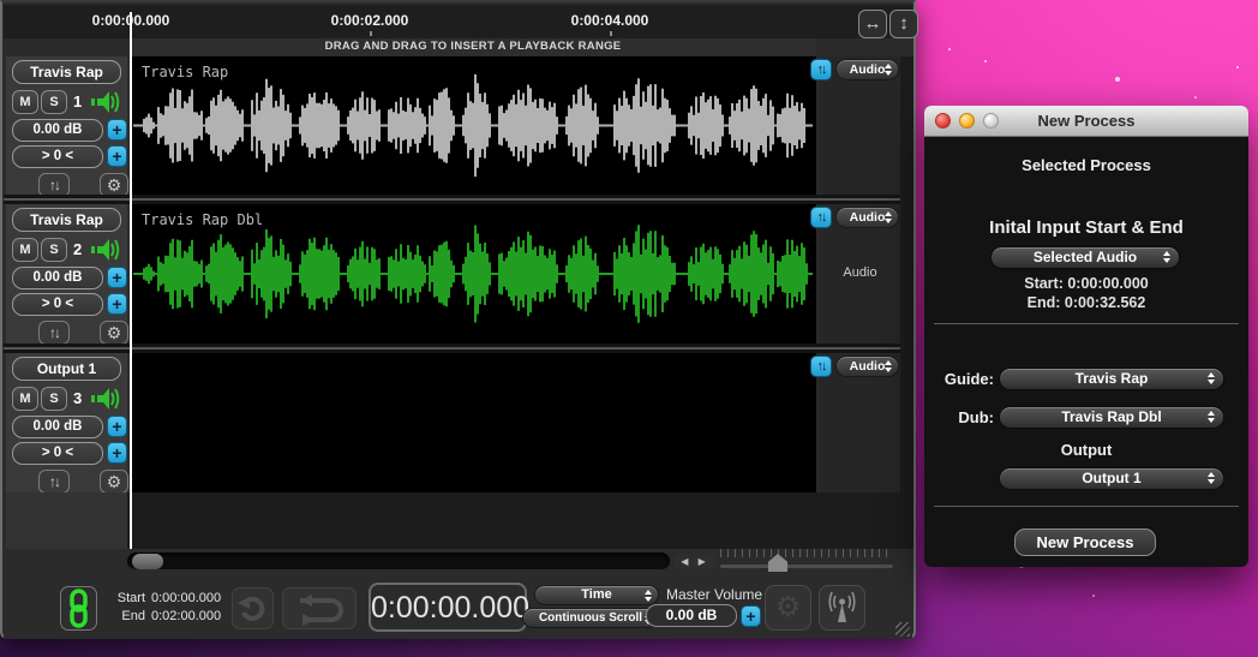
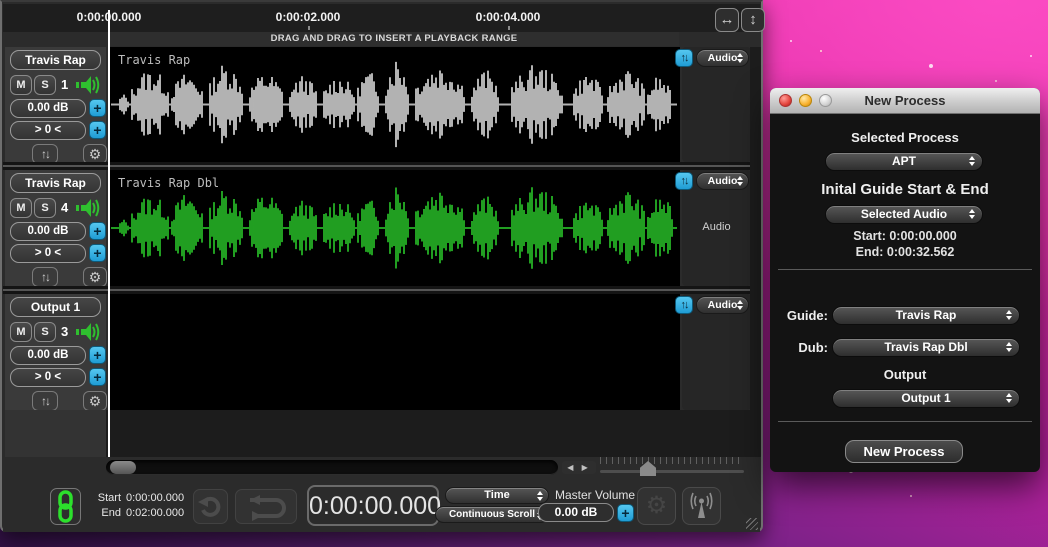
  0:00:0.000
  0:00:02.000
  0:00:04.000
  ↔
  ↕
  DRAG AND DRAG TO INSERT A PLAYBACK RANGE
  Travis Rap
  M
  S
  1
  0.00 dB
  +
  > 0 <
  +
  ↑↓
  ⚙
  Travis Rap
  ↑↓
  Audio
  Travis Rap
  M
  S
- 2
+ 4
  0.00 dB
  +
  > 0 <
  +
  ↑↓
  ⚙
  Travis Rap Dbl
  ↑↓
  Audio
  Audio
  Output 1
  M
  S
  3
  0.00 dB
  +
  > 0 <
  +
  ↑↓
  ⚙
  ↑↓
  Audio
  ◀ ▶
  Start 0:00:00.000
  End 0:02:00.000
  0:00:00.000
  Time
  Continuous Scroll
  Master Volume
  0.00 dB
  +
  New Process
  Selected Process
+ APT
- Inital Input Start & End
+ Inital Guide Start & End
  Selected Audio
  Start: 0:00:00.000
  End: 0:00:32.562
  Guide:
  Travis Rap
  Dub:
  Travis Rap Dbl
  Output
  Output 1
  New Process
